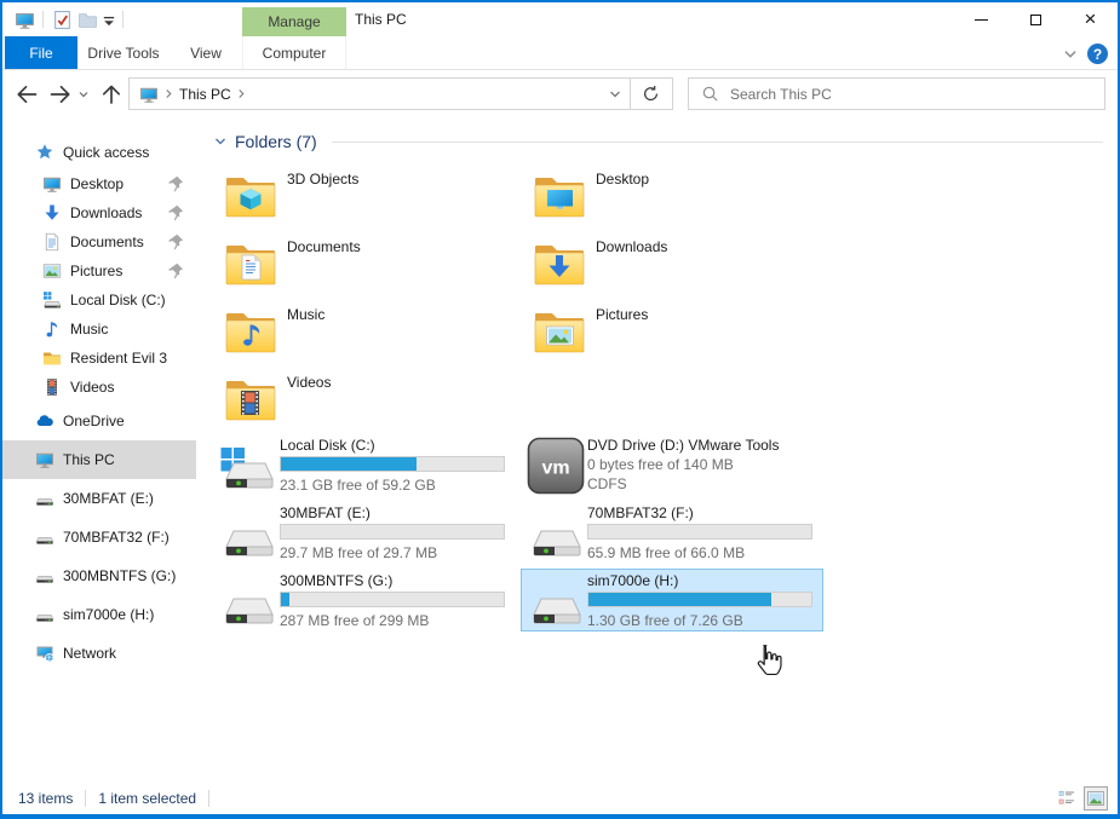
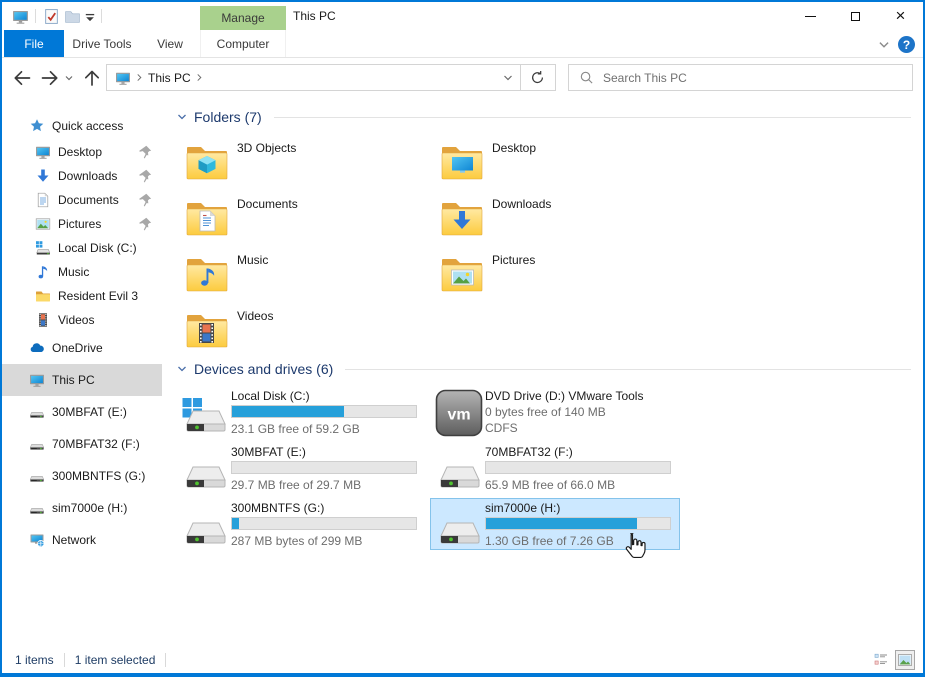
  Manage
  This PC
  ×
  File
  Drive Tools
  View
  Computer
  ?
  This PC
  Search This PC
  Quick access
  Desktop
  Downloads
  Documents
  Pictures
  Local Disk (C:)
  Music
  Resident Evil 3
  Videos
  OneDrive
  This PC
  30MBFAT (E:)
  70MBFAT32 (F:)
  300MBNTFS (G:)
  sim7000e (H:)
  Network
  Folders (7)
  3D Objects
  Desktop
  Documents
  Downloads
  Music
  Pictures
  Videos
+ Devices and drives (6)
  Local Disk (C:)
  23.1 GB free of 59.2 GB
  vm
  DVD Drive (D:) VMware Tools
  0 bytes free of 140 MB
  CDFS
  30MBFAT (E:)
  29.7 MB free of 29.7 MB
  70MBFAT32 (F:)
  65.9 MB free of 66.0 MB
  300MBNTFS (G:)
- 287 MB free of 299 MB
+ 287 MB bytes of 299 MB
  sim7000e (H:)
  1.30 GB free of 7.26 GB
- 13 items
+ 1 items
  1 item selected
